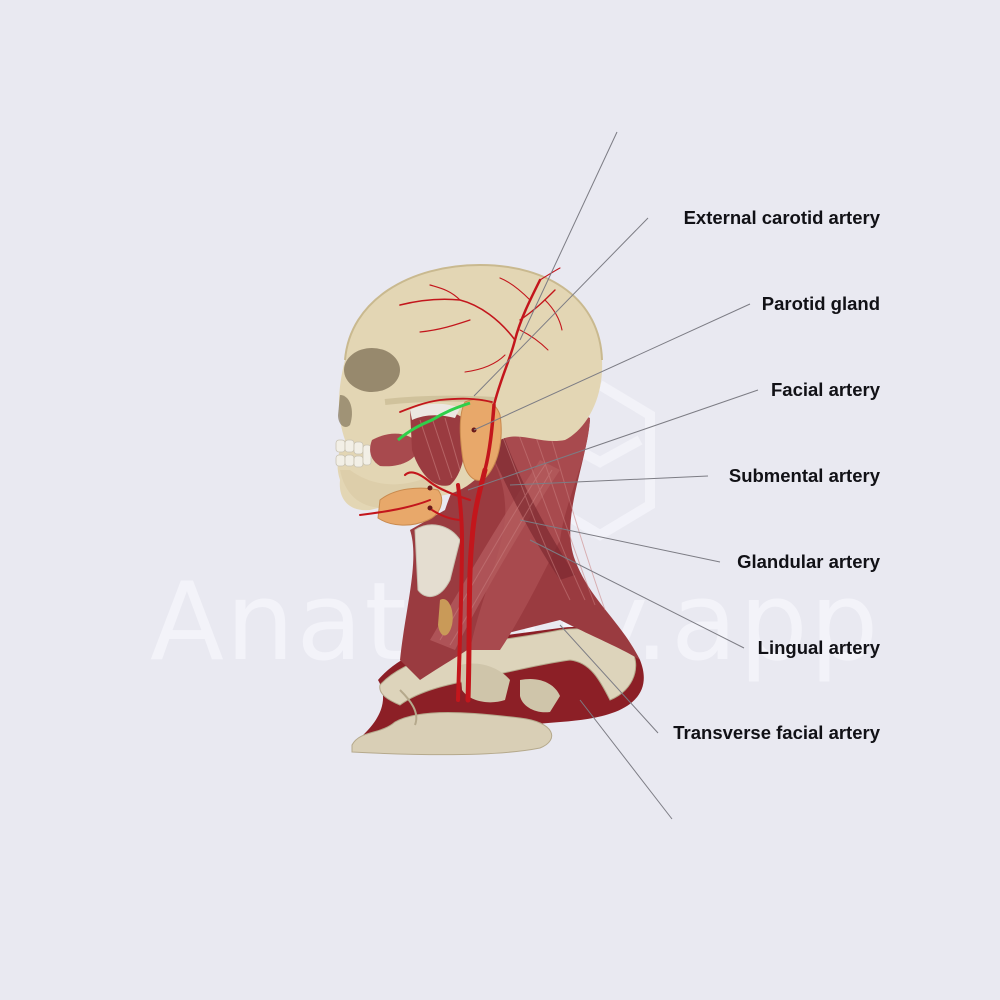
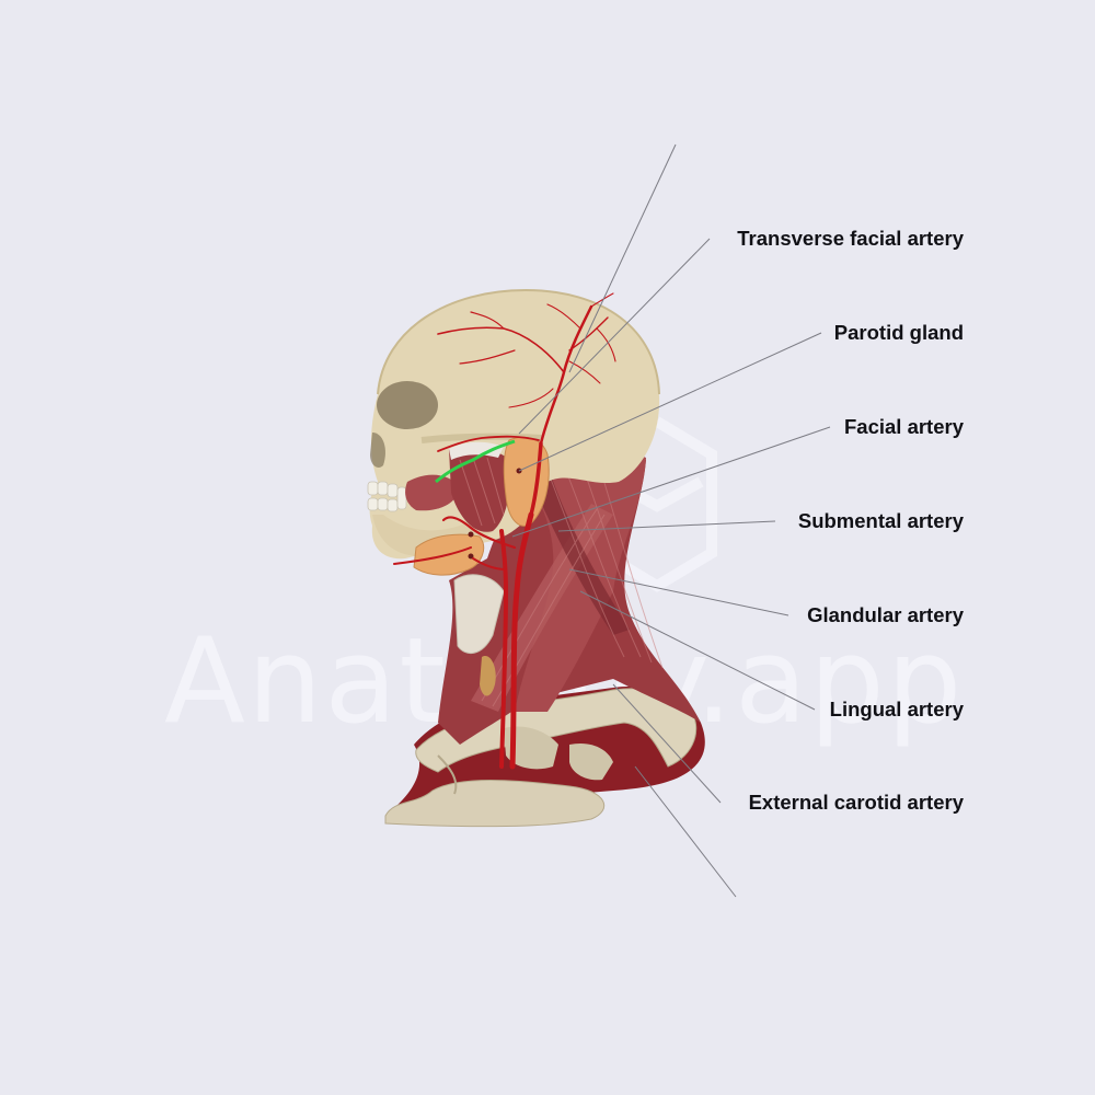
  Anat.app
- External carotid artery
+ Transverse facial artery
  Parotid gland
  Facial artery
  Submental artery
  Glandular artery
  Lingual artery
- Transverse facial artery
+ External carotid artery
